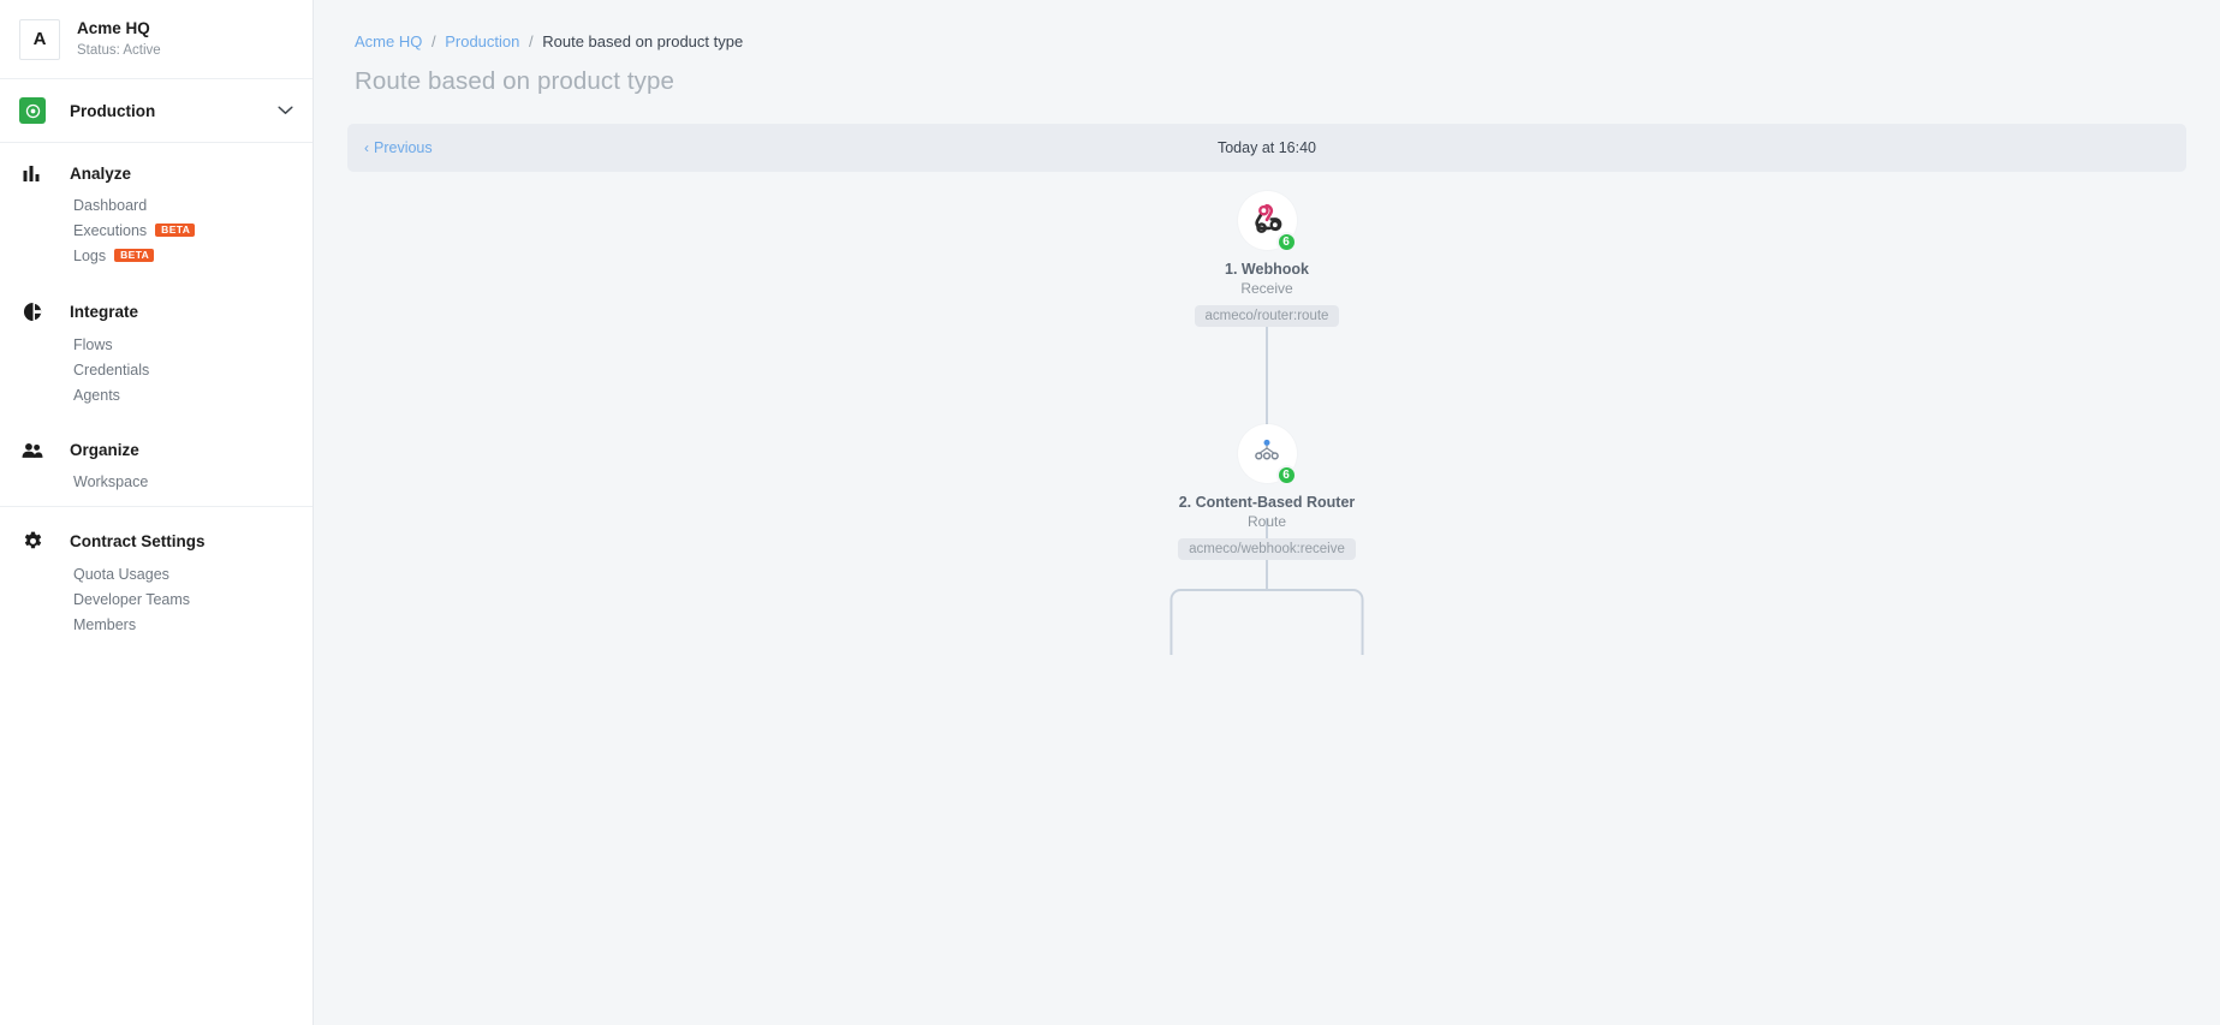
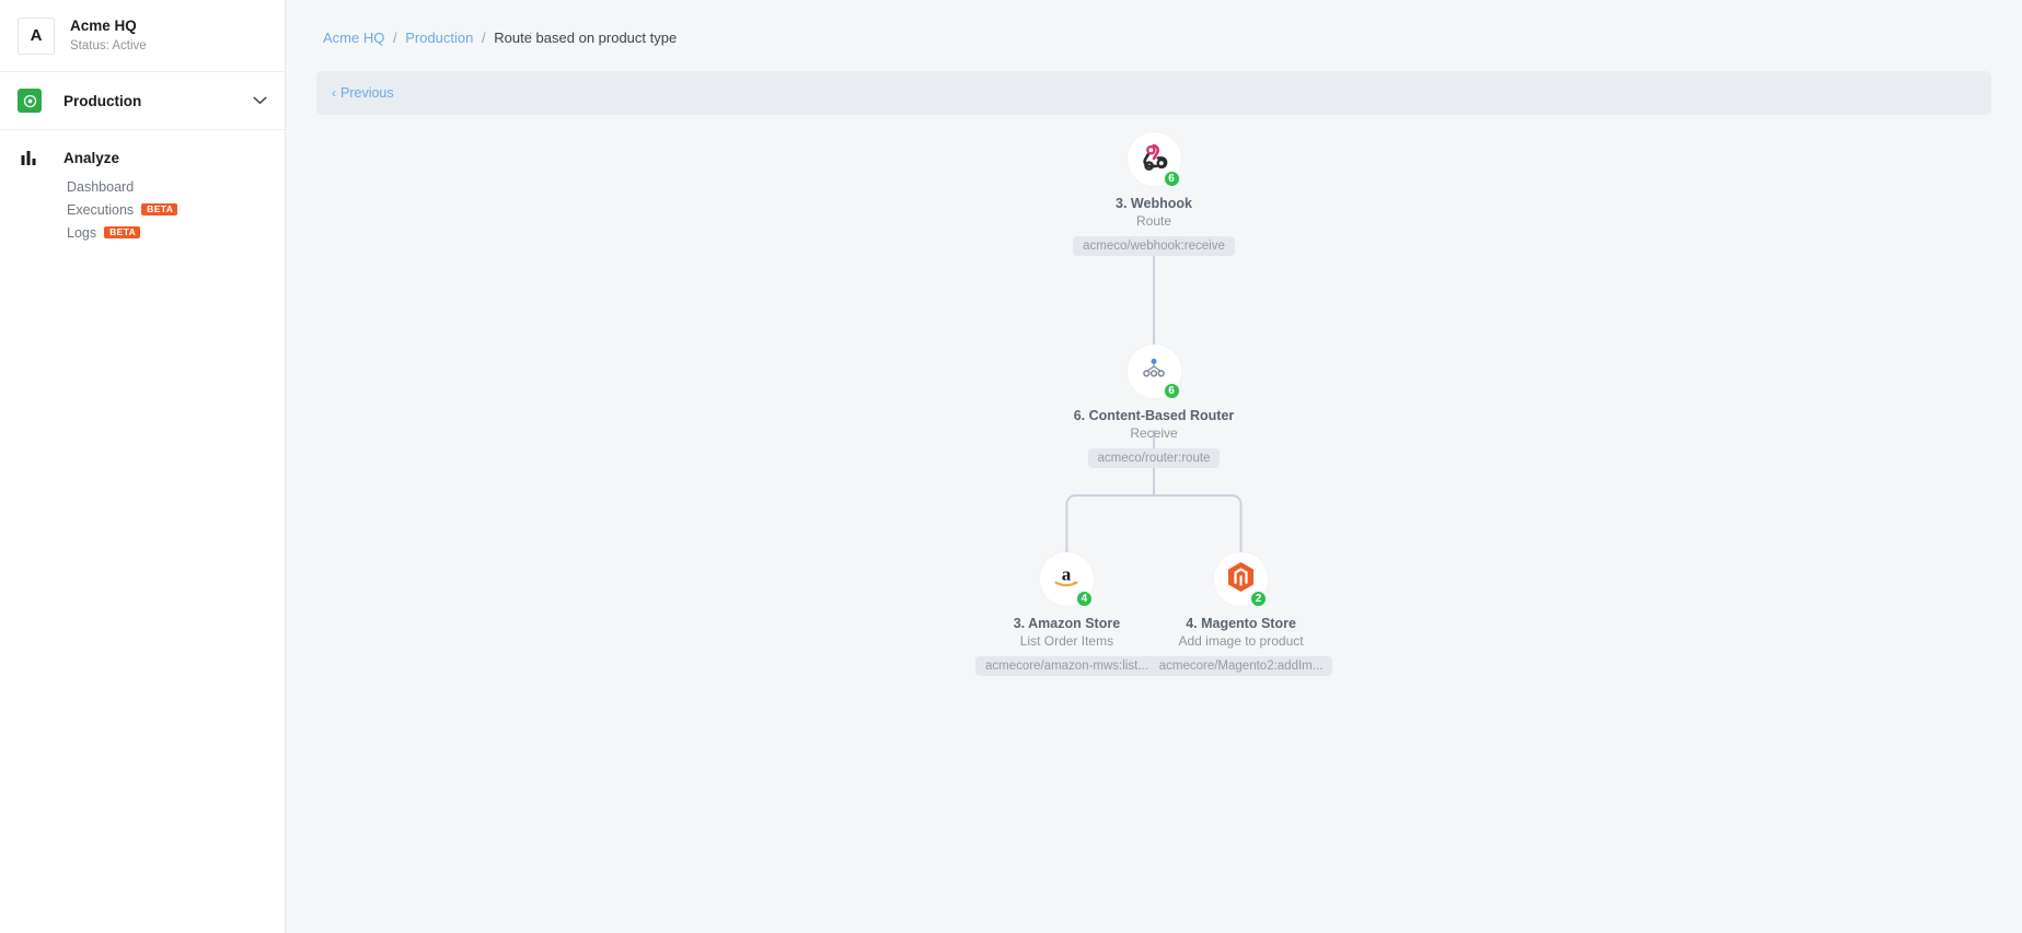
  A
  Acme HQ
  Status: Active
  Production
  Analyze
  Dashboard
  Executions
  BETA
  Logs
  BETA
- Integrate
- Flows
- Credentials
- Agents
- Organize
- Workspace
- Contract Settings
- Quota Usages
- Developer Teams
- Members
  Acme HQ / Production / Route based on product type
- Route based on product type
  ‹
  Previous
- Today at 16:40
  6
- 1. Webhook
+ 3. Webhook
- Receive
+ Route
- acmeco/router:route
+ acmeco/webhook:receive
  6
- 2. Content-Based Router
+ 6. Content-Based Router
- Route
+ Receive
- acmeco/webhook:receive
+ acmeco/router:route
+ a
+ 4
+ 3. Amazon Store
+ List Order Items
+ acmecore/amazon-mws:list...
+ 2
+ 4. Magento Store
+ Add image to product
+ acmecore/Magento2:addIm...
